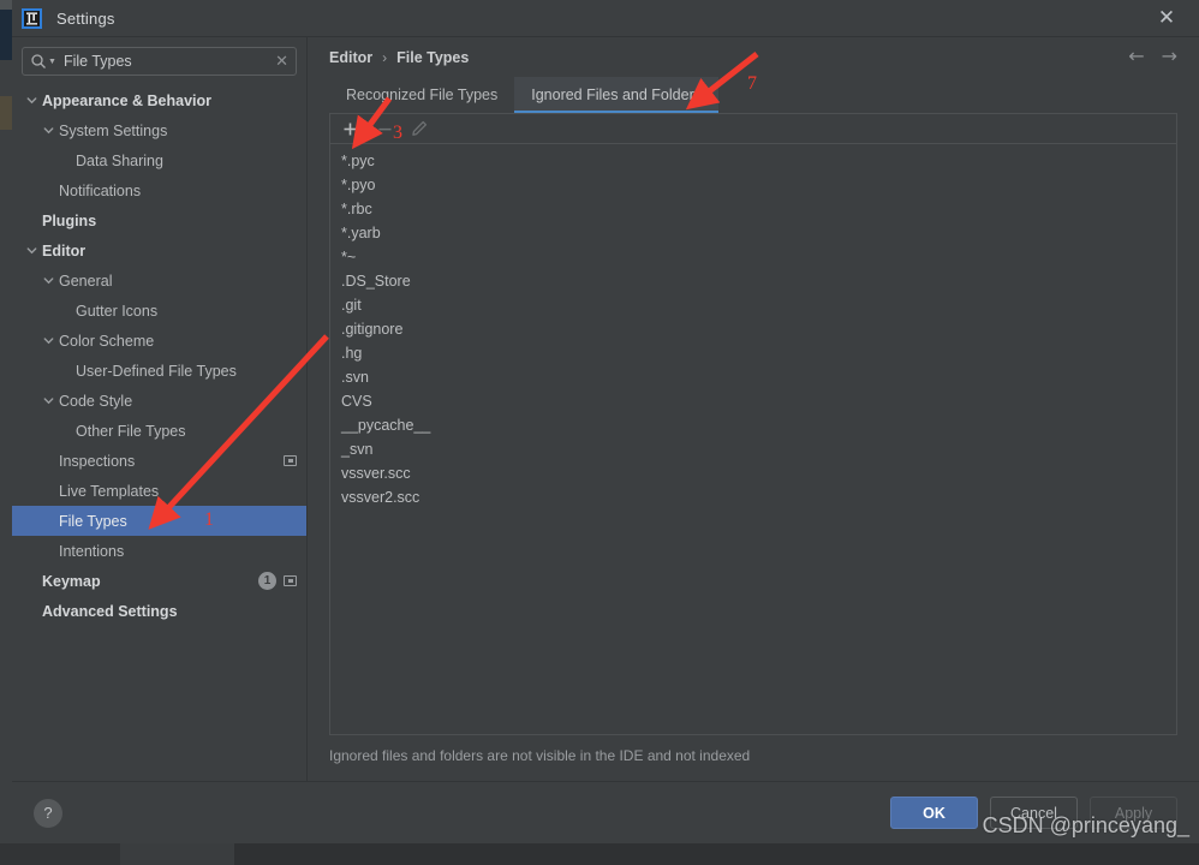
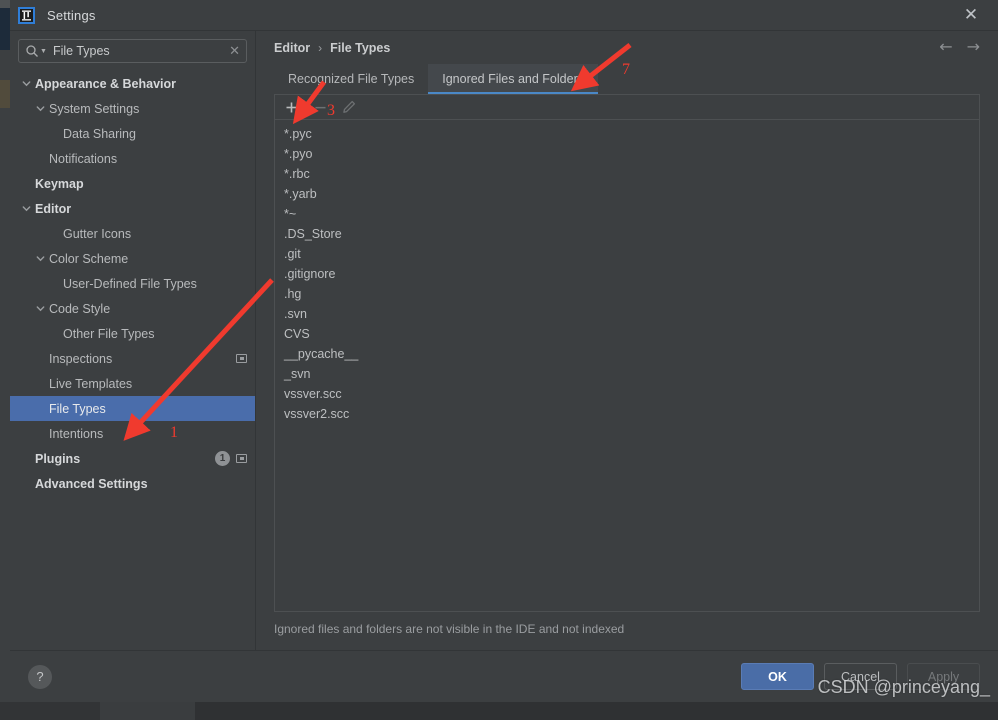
  Settings
  ✕
  File Types
  ✕
  Appearance & Behavior
  System Settings
  Data Sharing
  Notifications
- Plugins
+ Keymap
  Editor
- General
  Gutter Icons
  Color Scheme
  User-Defined File Types
  Code Style
  Other File Types
  Inspections
  Live Templates
  File Types
  Intentions
- Keymap
+ Plugins
  1
  Advanced Settings
  Editor
  ›
  File Types
  ←
  →
  Recognized File Types
  Ignored Files and Folders
  *.pyc
  *.pyo
  *.rbc
  *.yarb
  *~
  .DS_Store
  .git
  .gitignore
  .hg
  .svn
  CVS
  __pycache__
  _svn
  vssver.scc
  vssver2.scc
  Ignored files and folders are not visible in the IDE and not indexed
  ?
  OK
  Cancel
  Apply
  1
  7
  3
  CSDN @princeyang_
